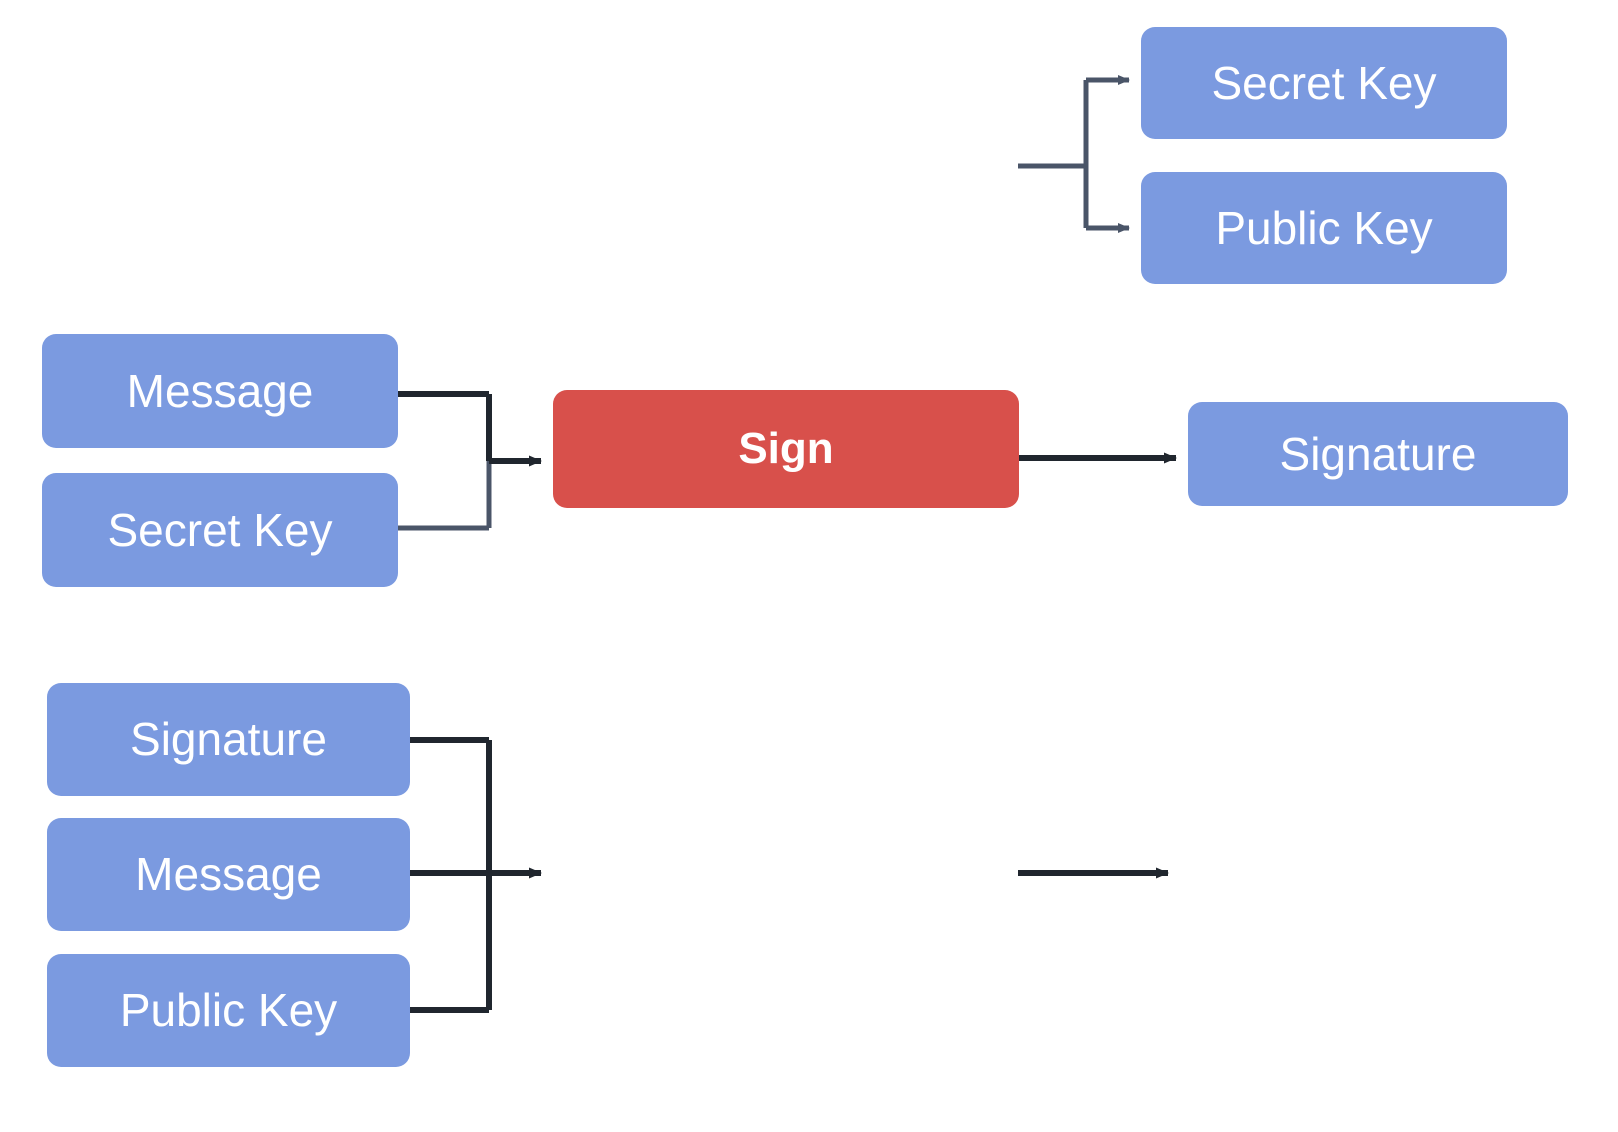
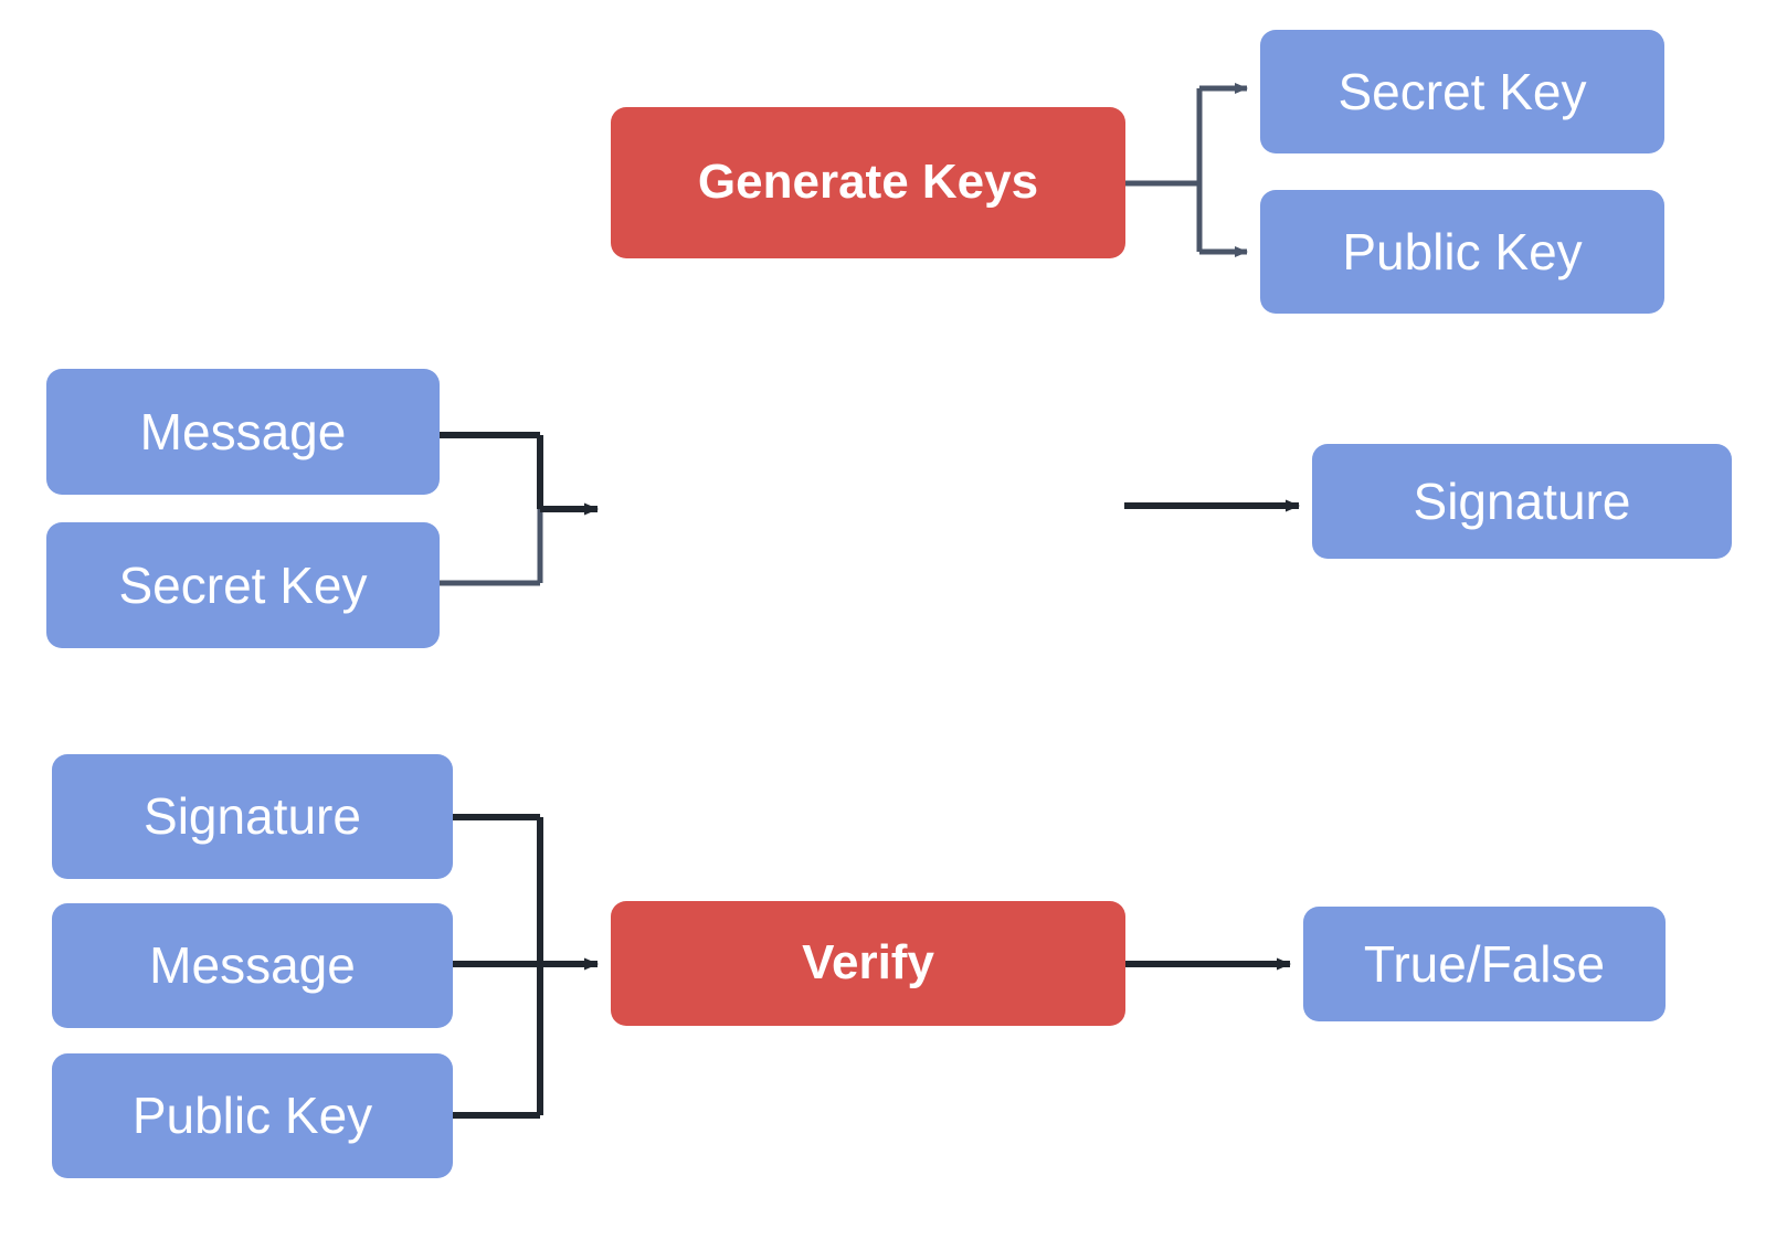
+ Generate Keys
  Secret Key
  Public Key
  Message
  Secret Key
- Sign
  Signature
  Signature
  Message
  Public Key
+ Verify
+ True/False
